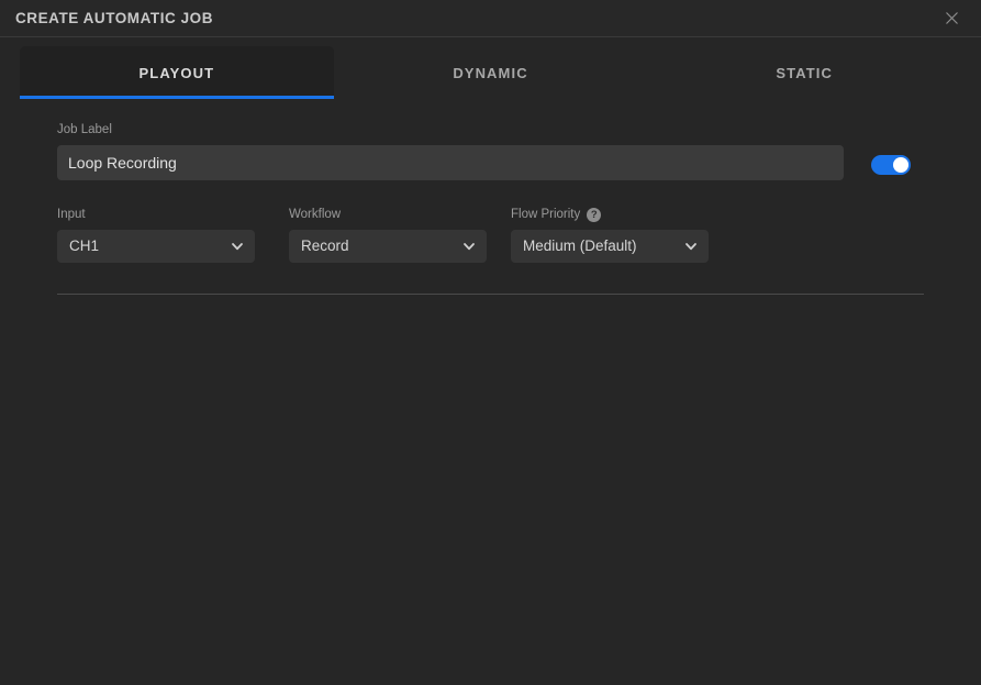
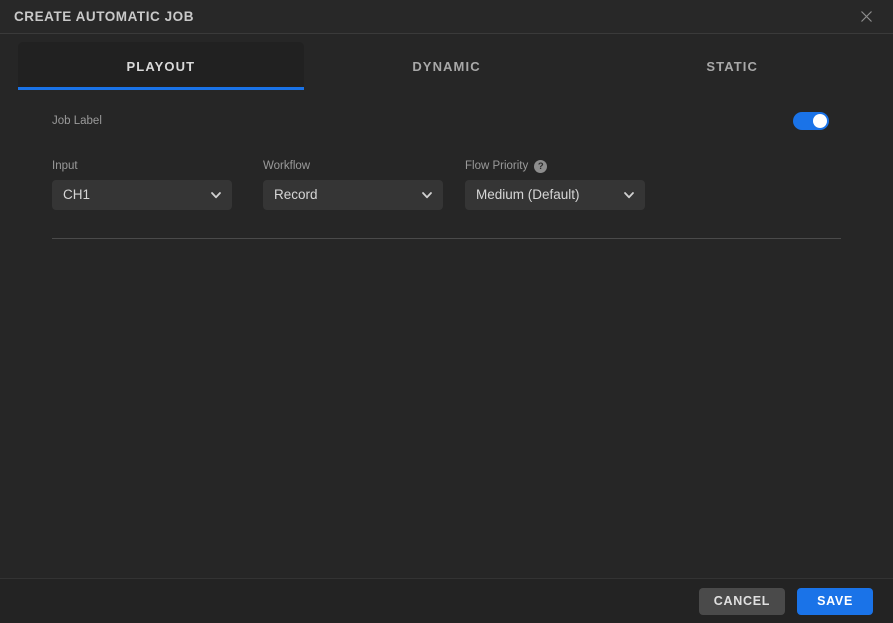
  CREATE AUTOMATIC JOB
  PLAYOUT
  DYNAMIC
  STATIC
  Job Label
- Loop Recording
  Input
  CH1
  Workflow
  Record
  Flow Priority
  ?
  Medium (Default)
+ CANCEL
+ SAVE
